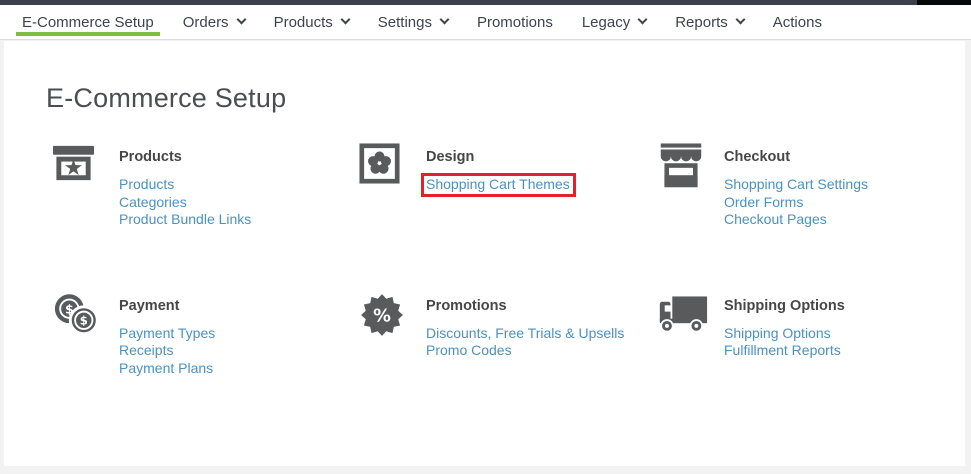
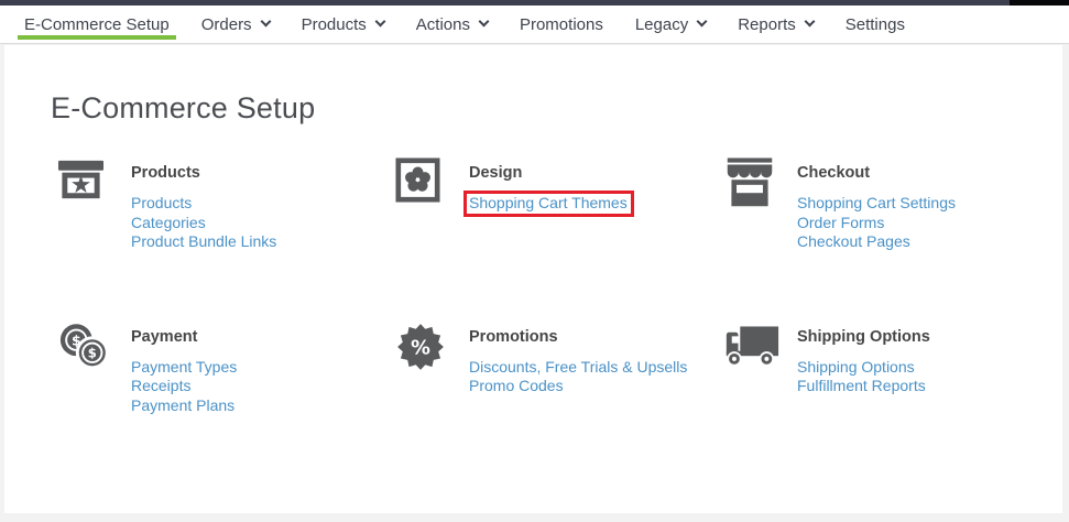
  E-Commerce Setup
  Orders
  Products
- Settings
+ Actions
  Promotions
  Legacy
  Reports
- Actions
+ Settings
  E-Commerce Setup
  Products
  Products
  Categories
  Product Bundle Links
  Design
  Shopping Cart Themes
  Checkout
  Shopping Cart Settings
  Order Forms
  Checkout Pages
  $
  $
  Payment
  Payment Types
  Receipts
  Payment Plans
  %
  Promotions
  Discounts, Free Trials & Upsells
  Promo Codes
  Shipping Options
  Shipping Options
  Fulfillment Reports
